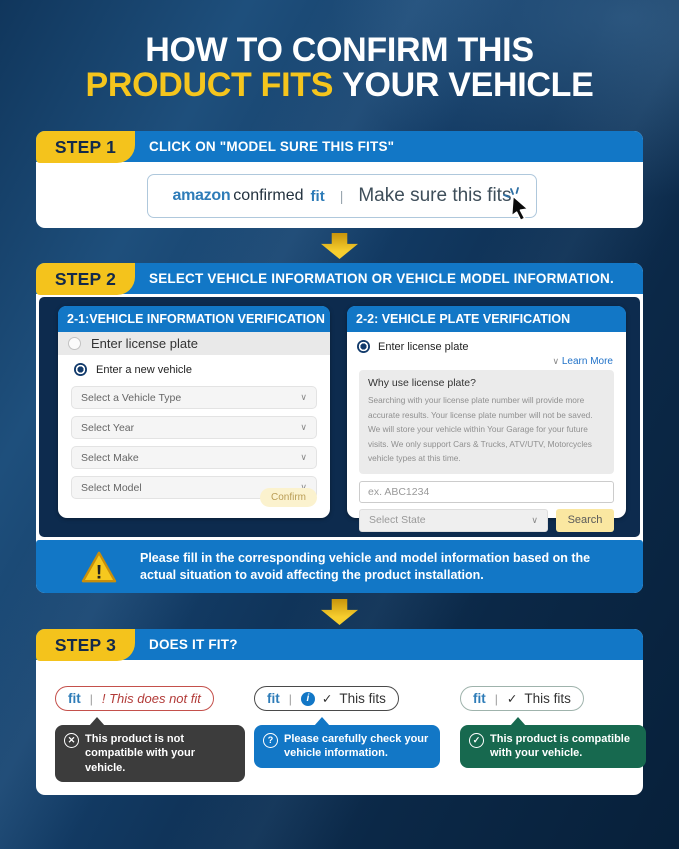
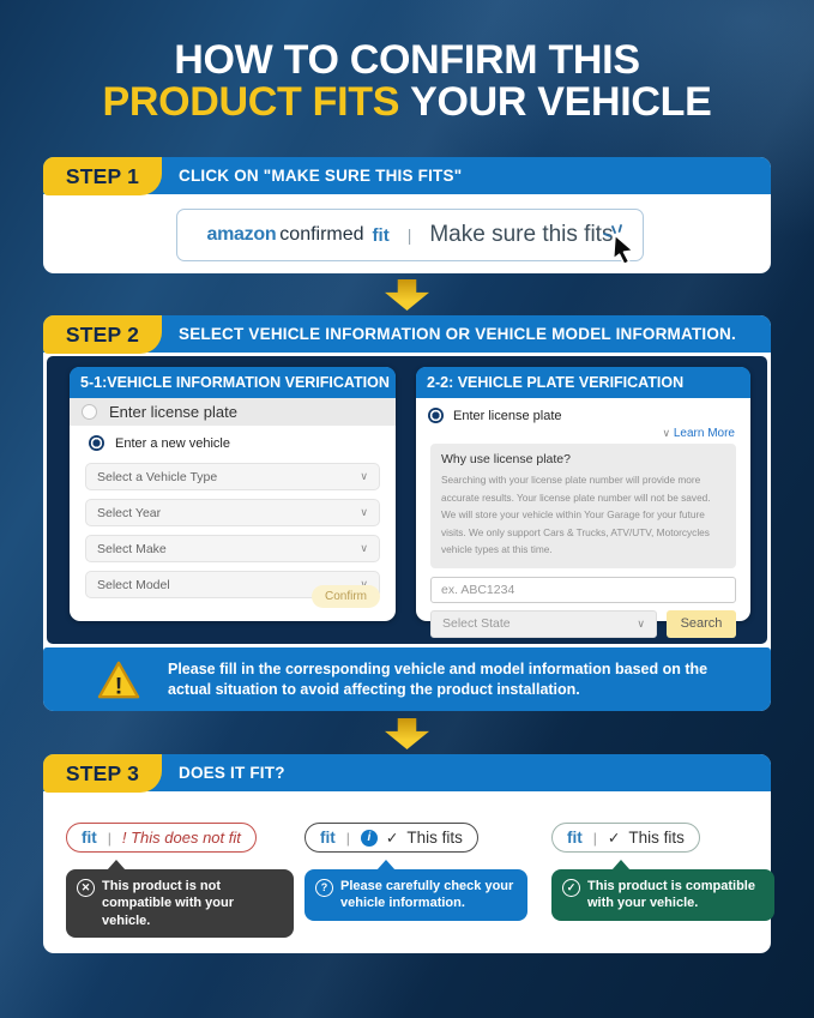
  HOW TO CONFIRM THIS
  PRODUCT FITS YOUR VEHICLE
  STEP 1
- CLICK ON "MODEL SURE THIS FITS"
+ CLICK ON "MAKE SURE THIS FITS"
  amazon
  confirmed
  fit
  |
  Make sure this fit
  STEP 2
  SELECT VEHICLE INFORMATION OR VEHICLE MODEL INFORMATION.
- 2-1:VEHICLE INFORMATION VERIFICATION
+ 5-1:VEHICLE INFORMATION VERIFICATION
  Enter license plate
  Enter a new vehicle
  Select a Vehicle Type
  ∨
  Select Year
  ∨
  Select Make
  ∨
  Select Model
  ∨
  Confirm
  2-2: VEHICLE PLATE VERIFICATION
  Enter license plate
  ∨ Learn More
  Why use license plate?
  Searching with your license plate number will provide more accurate results. Your license plate number will not be saved. We will store your vehicle within Your Garage for your future visits. We only support Cars & Trucks, ATV/UTV, Motorcycles vehicle types at this time.
  ex. ABC1234
  Select State
  ∨
  Search
  !
  Please fill in the corresponding vehicle and model information based on the actual situation to avoid affecting the product installation.
  STEP 3
  DOES IT FIT?
  fit
  |
  ! This does not fit
  ✕
  This product is not compatible with your vehicle.
  fit
  |
  i
  ✓
  This fits
  ?
  Please carefully check your vehicle information.
  fit
  |
  ✓
  This fits
  ✓
  This product is compatible with your vehicle.
